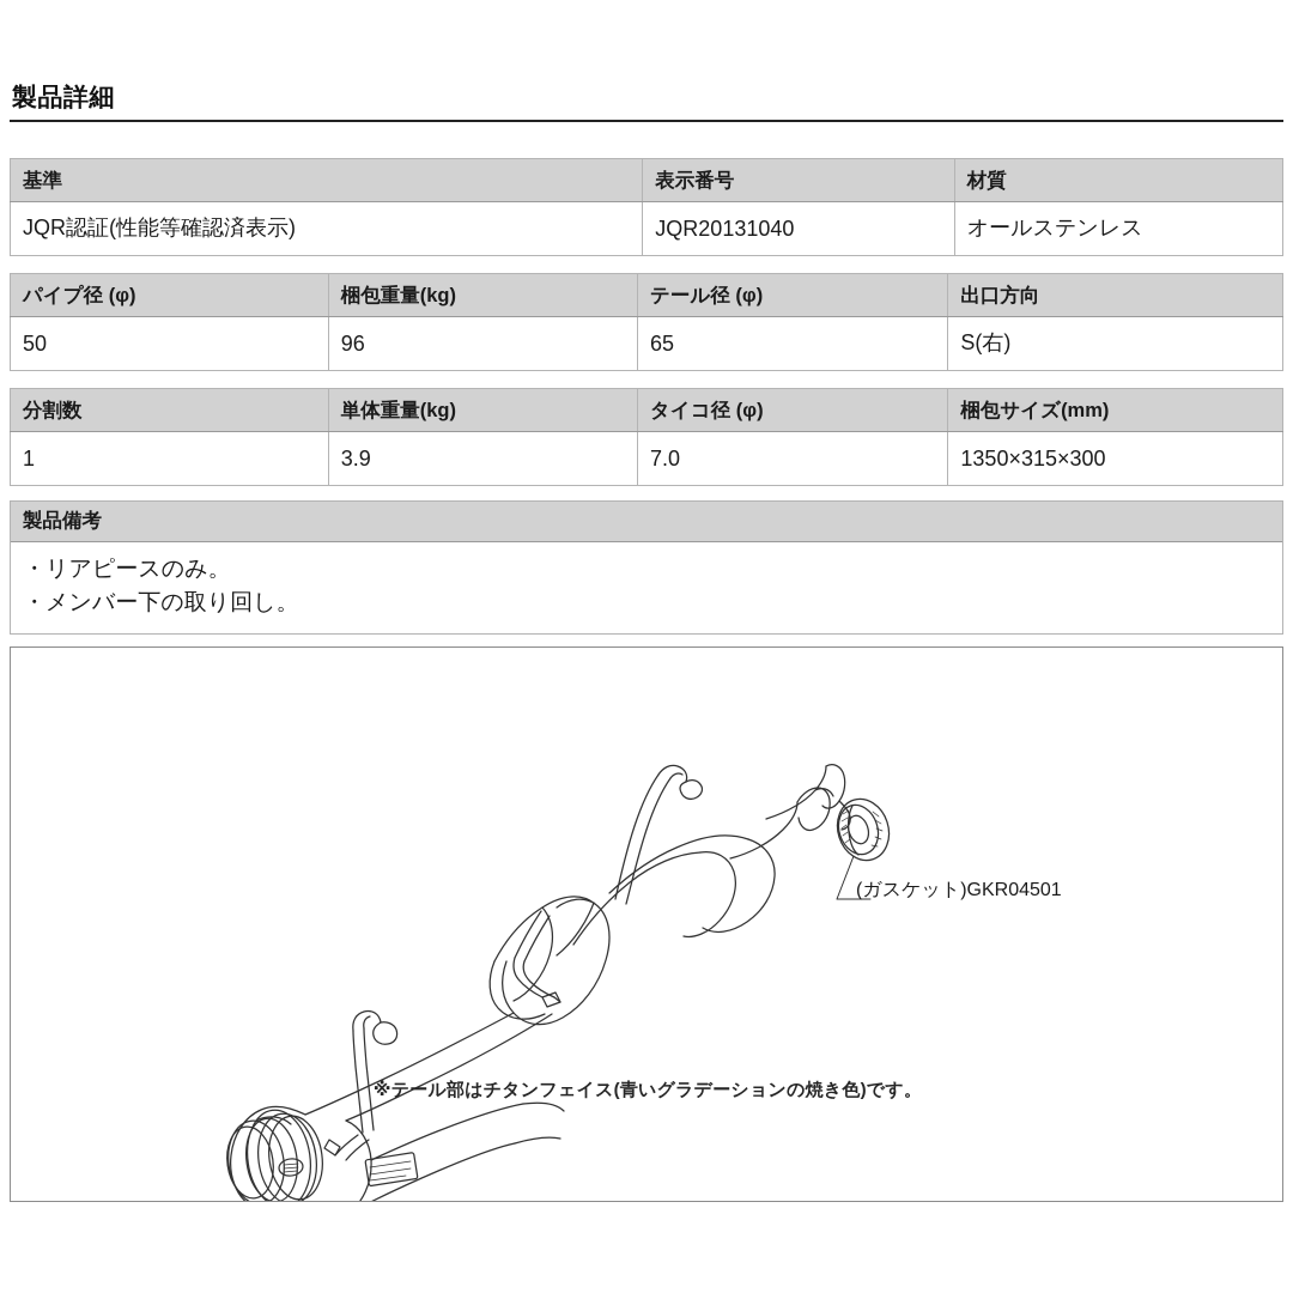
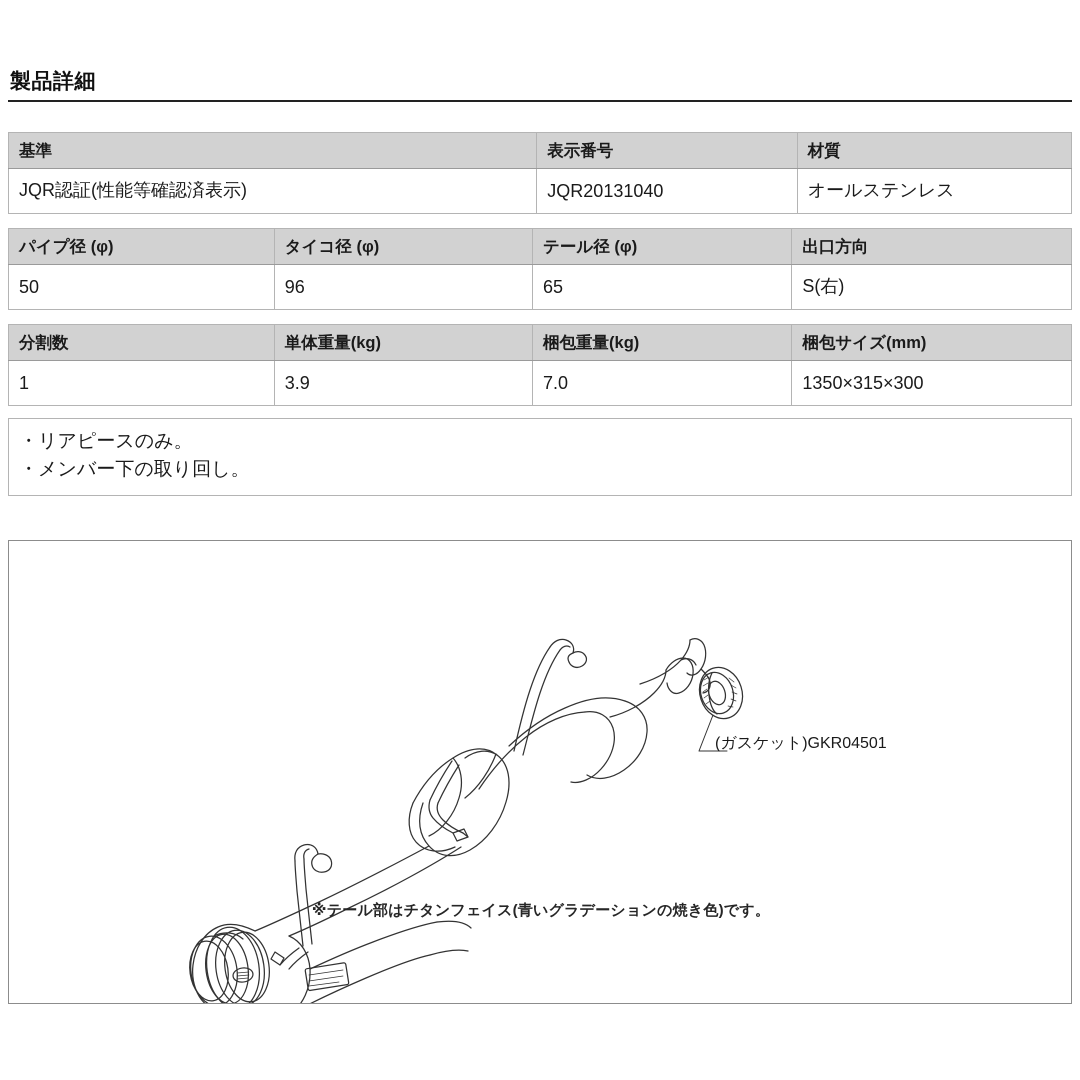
  製品詳細
  基準	表示番号	材質
  JQR認証(性能等確認済表示)	JQR20131040	オールステンレス
- パイプ径 (φ)	梱包重量(kg)	テール径 (φ)	出口方向
+ パイプ径 (φ)	タイコ径 (φ)	テール径 (φ)	出口方向
  50	96	65	S(右)
- 分割数	単体重量(kg)	タイコ径 (φ)	梱包サイズ(mm)
+ 分割数	単体重量(kg)	梱包重量(kg)	梱包サイズ(mm)
  1	3.9	7.0	1350×315×300
- 製品備考
  ・リアピースのみ。
  ・メンバー下の取り回し。
  (ガスケット)GKR04501
  ※テール部はチタンフェイス(青いグラデーションの焼き色)です。
